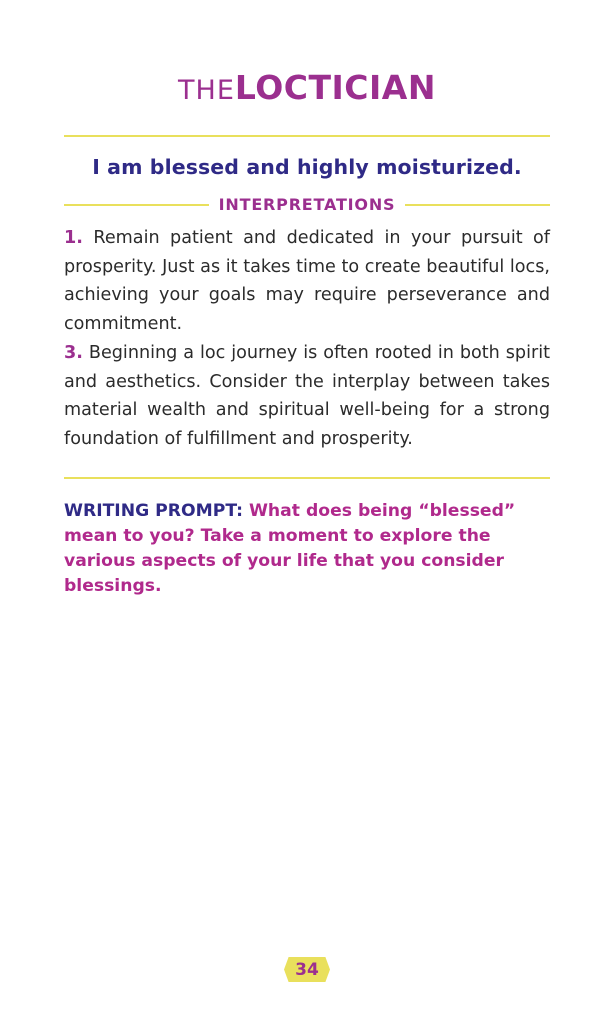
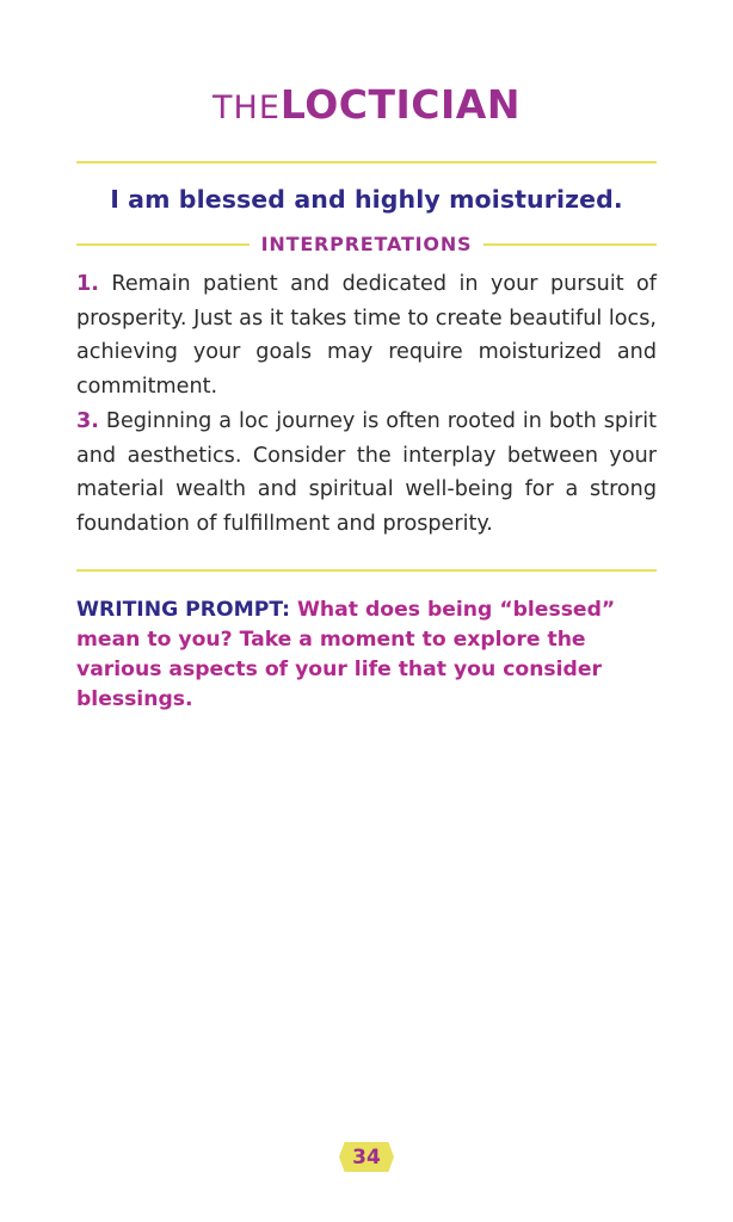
  THELOCTICIAN
  I am blessed and highly moisturized.
  INTERPRETATIONS
- 1. Remain patient and dedicated in your pursuit of prosperity. Just as it takes time to create beautiful locs, achieving your goals may require perseverance and commitment.
+ 1. Remain patient and dedicated in your pursuit of prosperity. Just as it takes time to create beautiful locs, achieving your goals may require moisturized and commitment.
- 3. Beginning a loc journey is often rooted in both spirit and aesthetics. Consider the interplay between takes material wealth and spiritual well-being for a strong foundation of fulfillment and prosperity.
+ 3. Beginning a loc journey is often rooted in both spirit and aesthetics. Consider the interplay between your material wealth and spiritual well-being for a strong foundation of fulfillment and prosperity.
  WRITING PROMPT: What does being “blessed” mean to you? Take a moment to explore the various aspects of your life that you consider blessings.
  34
